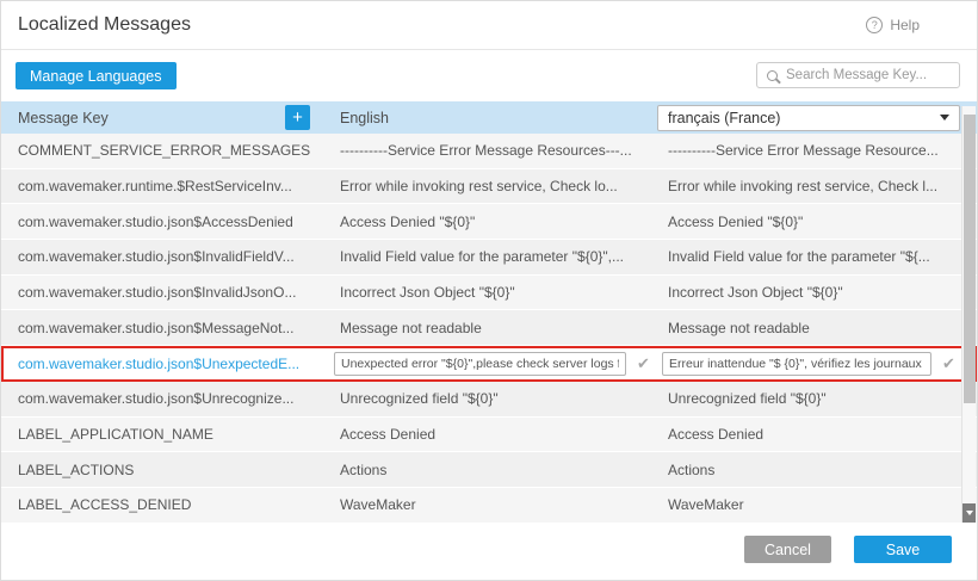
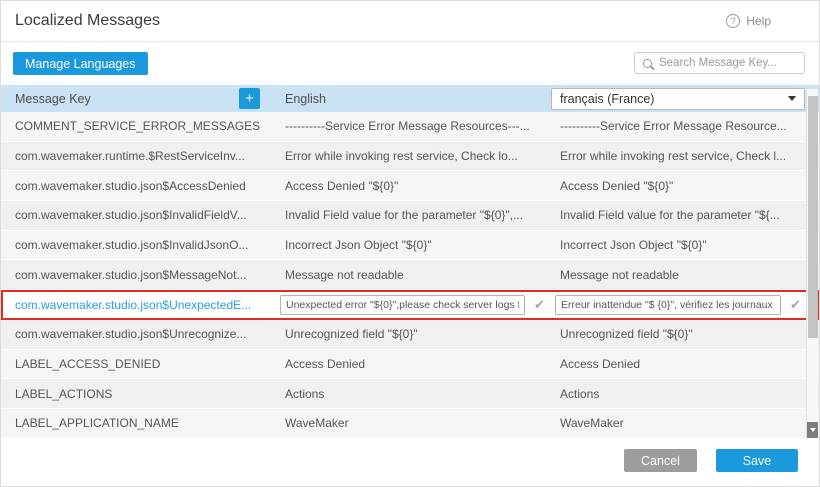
  Localized Messages
  ?
  Help
  Manage Languages
  Search Message Key...
  Message Key
  +
  English
  français (France)
  COMMENT_SERVICE_ERROR_MESSAGES
  ----------Service Error Message Resources---...
  ----------Service Error Message Resource...
  com.wavemaker.runtime.$RestServiceInv...
  Error while invoking rest service, Check lo...
  Error while invoking rest service, Check l...
  com.wavemaker.studio.json$AccessDenied
  Access Denied "${0}"
  Access Denied "${0}"
  com.wavemaker.studio.json$InvalidFieldV...
  Invalid Field value for the parameter "${0}",...
  Invalid Field value for the parameter "${...
  com.wavemaker.studio.json$InvalidJsonO...
  Incorrect Json Object "${0}"
  Incorrect Json Object "${0}"
  com.wavemaker.studio.json$MessageNot...
  Message not readable
  Message not readable
  com.wavemaker.studio.json$UnexpectedE...
  Unexpected error "${0}",please check server logs
  ✔
  Erreur inattendue "$ {0}", vérifiez les journaux
  ✔
  com.wavemaker.studio.json$Unrecognize...
  Unrecognized field "${0}"
  Unrecognized field "${0}"
- LABEL_APPLICATION_NAME
+ LABEL_ACCESS_DENIED
  Access Denied
  Access Denied
  LABEL_ACTIONS
  Actions
  Actions
- LABEL_ACCESS_DENIED
+ LABEL_APPLICATION_NAME
  WaveMaker
  WaveMaker
  Cancel
  Save
